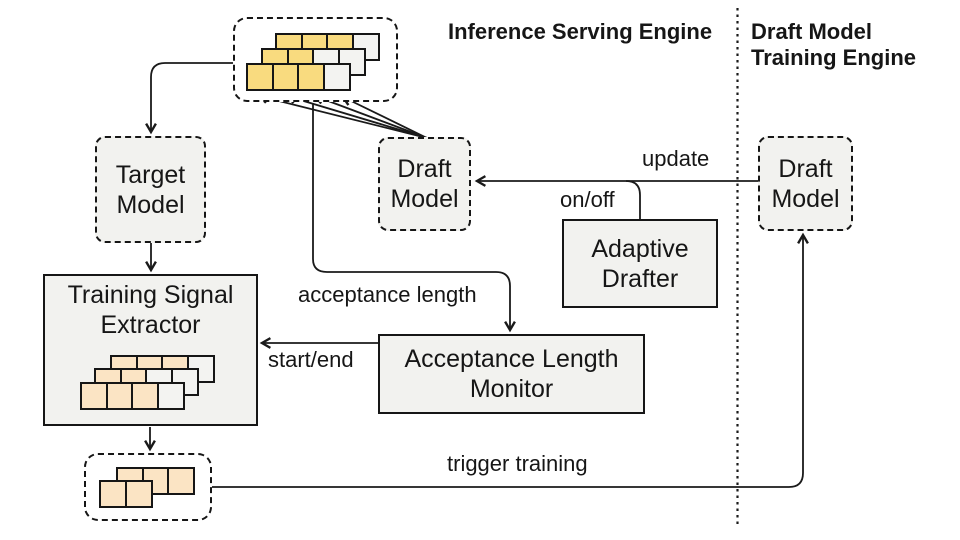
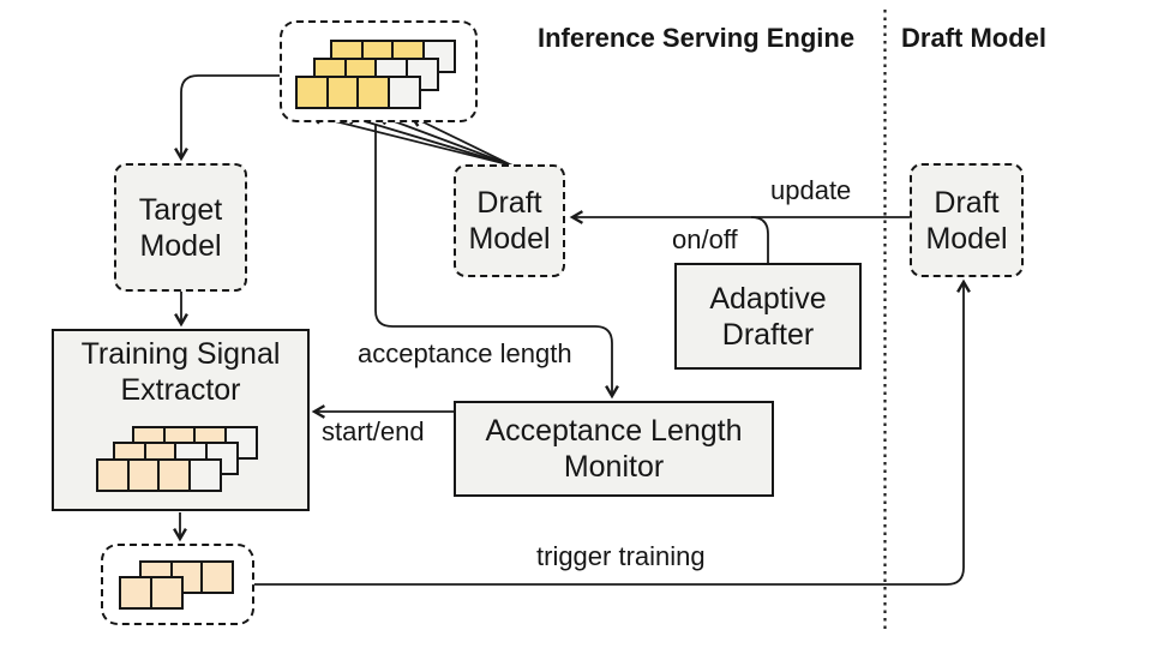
  Inference Serving Engine
  Draft Model
- Training Engine
  Target Model
  Draft Model
  Adaptive Drafter
  Training Signal Extractor
  Acceptance Length Monitor
  Draft Model
  update
  on/off
  acceptance length
  start/end
  trigger training
